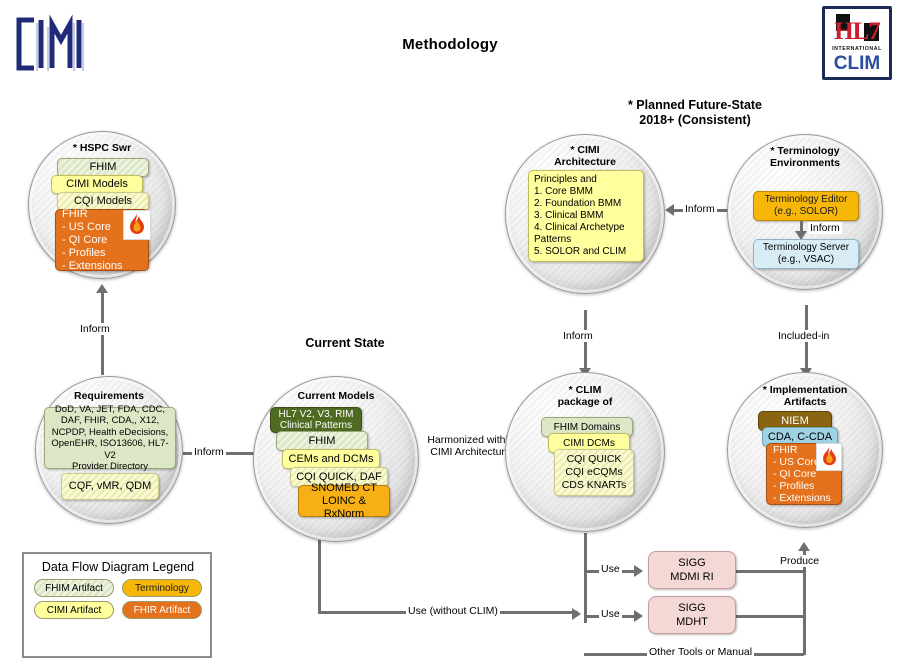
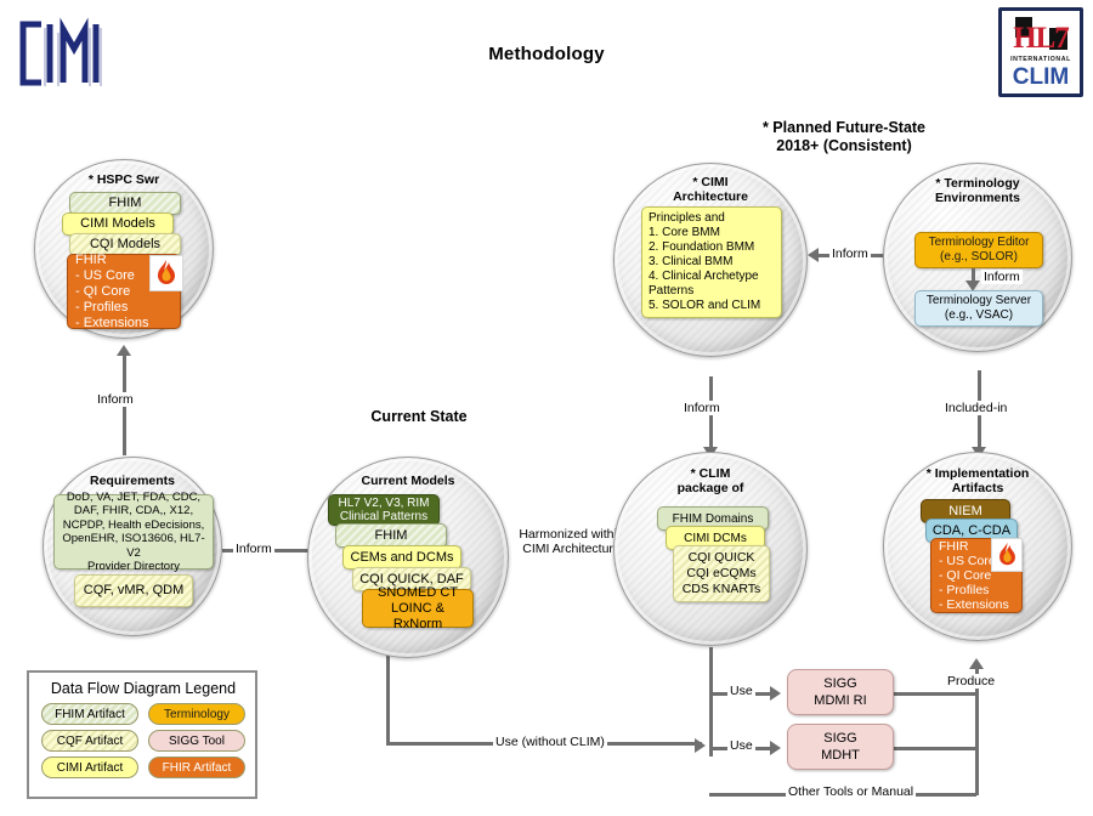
  HL7
  CLIM
  Methodology
  Current State
  * Planned Future-State
  2018+ (Consistent)
  Inform
  Inform
  Harmonized with
  CIMI Architectur
  Inform
  Inform
  Included-in
  Use
  Use
  Use (without CLIM)
  Other Tools or Manual
  Produce
  * HSPC Swr
  FHIM
  CIMI Models
  CQI Models
  FHIR
  - US Core
  - QI Core
  - Profiles
  - Extensions
  Requirements
  DoD, VA, JET, FDA, CDC,
  DAF, FHIR, CDA,, X12,
  NCPDP, Health eDecisions,
  OpenEHR, ISO13606, HL7-V2
  Provider Directory
  CQF, vMR, QDM
  Current Models
  HL7 V2, V3, RIM
  Clinical Patterns
  FHIM
  CEMs and DCMs
  CQI QUICK, DAF
  SNOMED CT
  LOINC & RxNorm
  * CIMI
  Architecture
  Principles and
  1. Core BMM
  2. Foundation BMM
  3. Clinical BMM
  4. Clinical Archetype
  Patterns
  5. SOLOR and CLIM
  * Terminology
  Environments
  Terminology Editor
  (e.g., SOLOR)
  Inform
  Terminology Server
  (e.g., VSAC)
  * CLIM
  package of
  FHIM Domains
  CIMI DCMs
  CQI QUICK
  CQI eCQMs
  CDS KNARTs
  * Implementation
  Artifacts
  NIEM
  CDA, C-CDA
  FHIR
  - US Cor
  - QI Core
  - Profiles
  - Extensions
  SIGG
  MDMI RI
  SIGG
  MDHT
  Data Flow Diagram Legend
  FHIM Artifact
  Terminology
+ CQF Artifact
+ SIGG Tool
  CIMI Artifact
  FHIR Artifact
